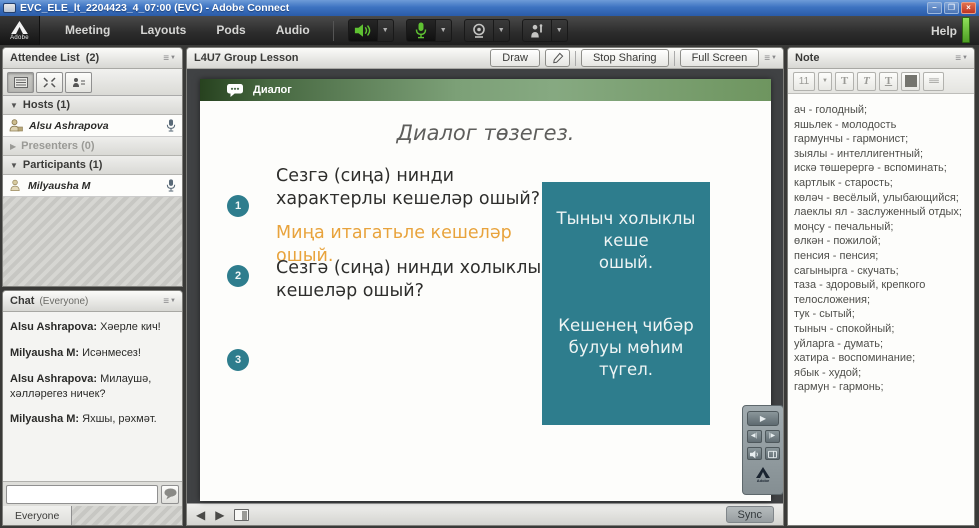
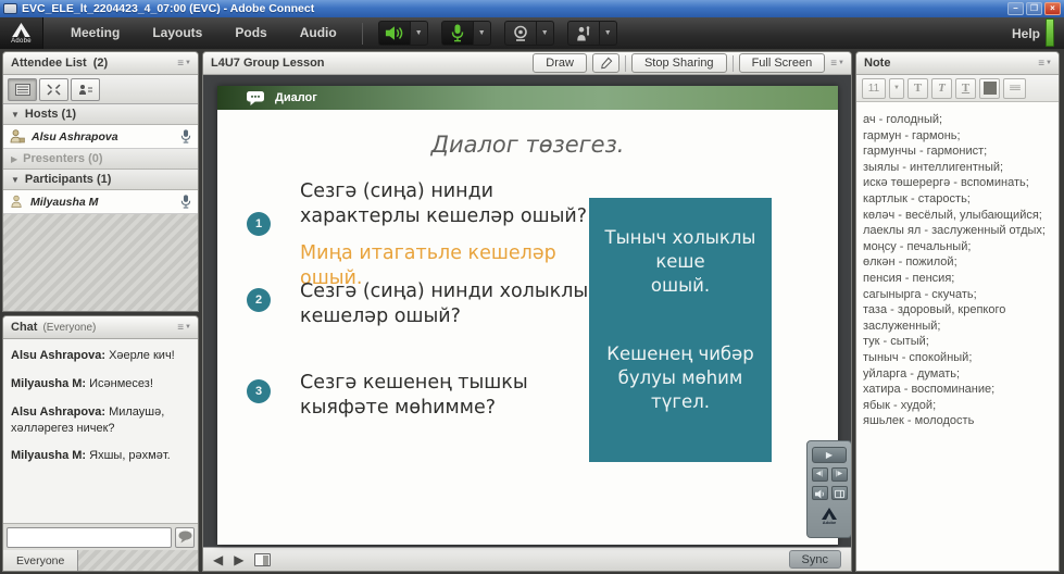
  EVC_ELE_lt_2204423_4_07:00 (EVC) - Adobe Connect
  –
  ❐
  ×
  Meeting
  Layouts
  Pods
  Audio
  Help
  Attendee List
  (2)
  ≡
  ▼
  Hosts (1)
  Alsu Ashrapova
  ▶
  Presenters (0)
  ▼
  Participants (1)
  Milyausha M
  Chat
  (Everyone)
  ≡
  Alsu Ashrapova: Хәерле кич!
  Milyausha M: Исәнмесез!
  Alsu Ashrapova: Милаушә, хәлләрегез ничек?
  Milyausha M: Яхшы, рәхмәт.
  Everyone
  L4U7 Group Lesson
  Draw
  Stop Sharing
  Full Screen
  ≡
  Диалог
  Диалог төзегез.
  1
  Сезгә (сиңа) нинди
  характерлы кешеләр ошый?
  Миңа итагатьле кешеләр
  ошый.
  2
  Сезгә (сиңа) нинди холыклы
  кешеләр ошый?
  3
+ Сезгә кешенең тышкы
+ кыяфәте мөһимме?
  Тыныч холыклы кеше
  ошый.
  Кешенең чибәр
  булуы мөһим түгел.
  ▶
  ◀
  ▶
  Sync
  Note
  ≡
  11
  T
  T
  T
  ≡≡
  ач - голодный;
- яшьлек - молодость
+ гармун - гармонь;
  гармунчы - гармонист;
  зыялы - интеллигентный;
  искә төшерергә - вспоминать;
  картлык - старость;
  көләч - весёлый, улыбающийся;
  лаеклы ял - заслуженный отдых;
  моңсу - печальный;
  өлкән - пожилой;
  пенсия - пенсия;
  сагынырга - скучать;
- таза - здоровый, крепкого телосложения;
+ таза - здоровый, крепкого заслуженный;
  тук - сытый;
  тыныч - спокойный;
  уйларга - думать;
  хатира - воспоминание;
  ябык - худой;
- гармун - гармонь;
+ яшьлек - молодость
